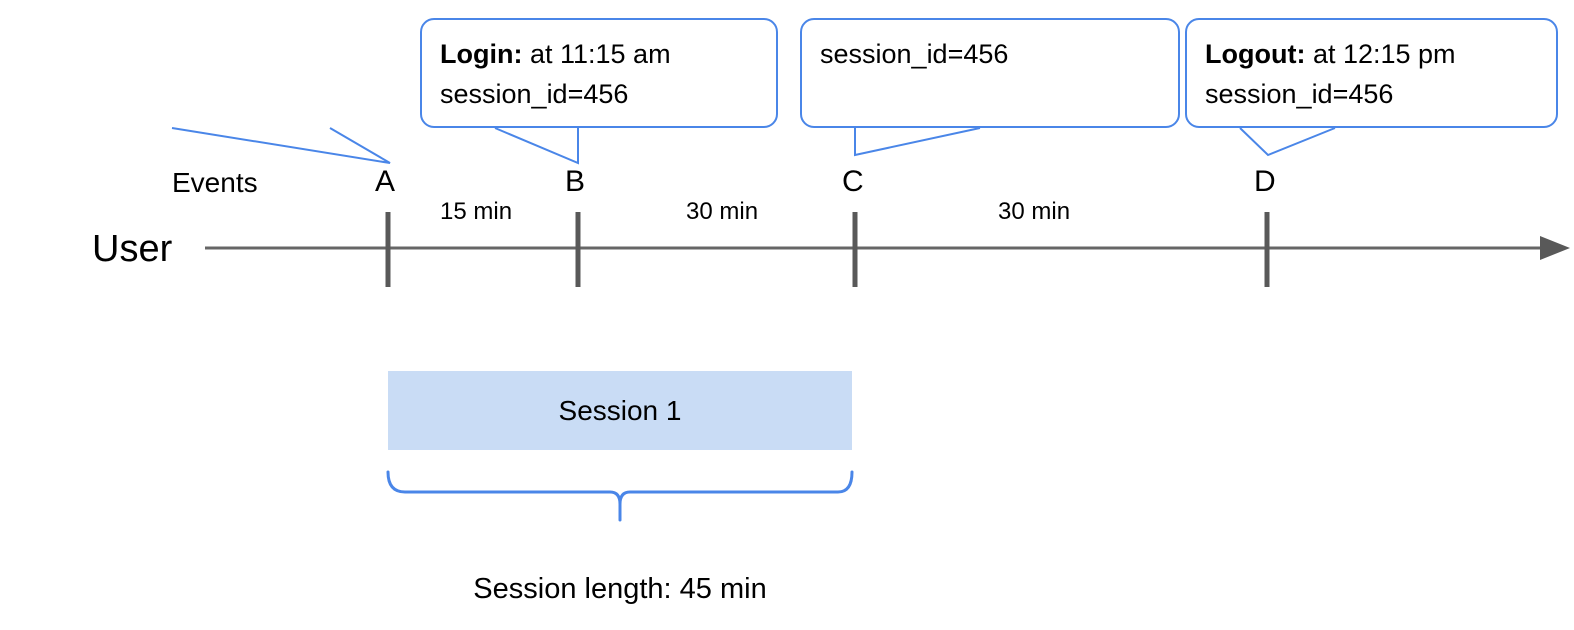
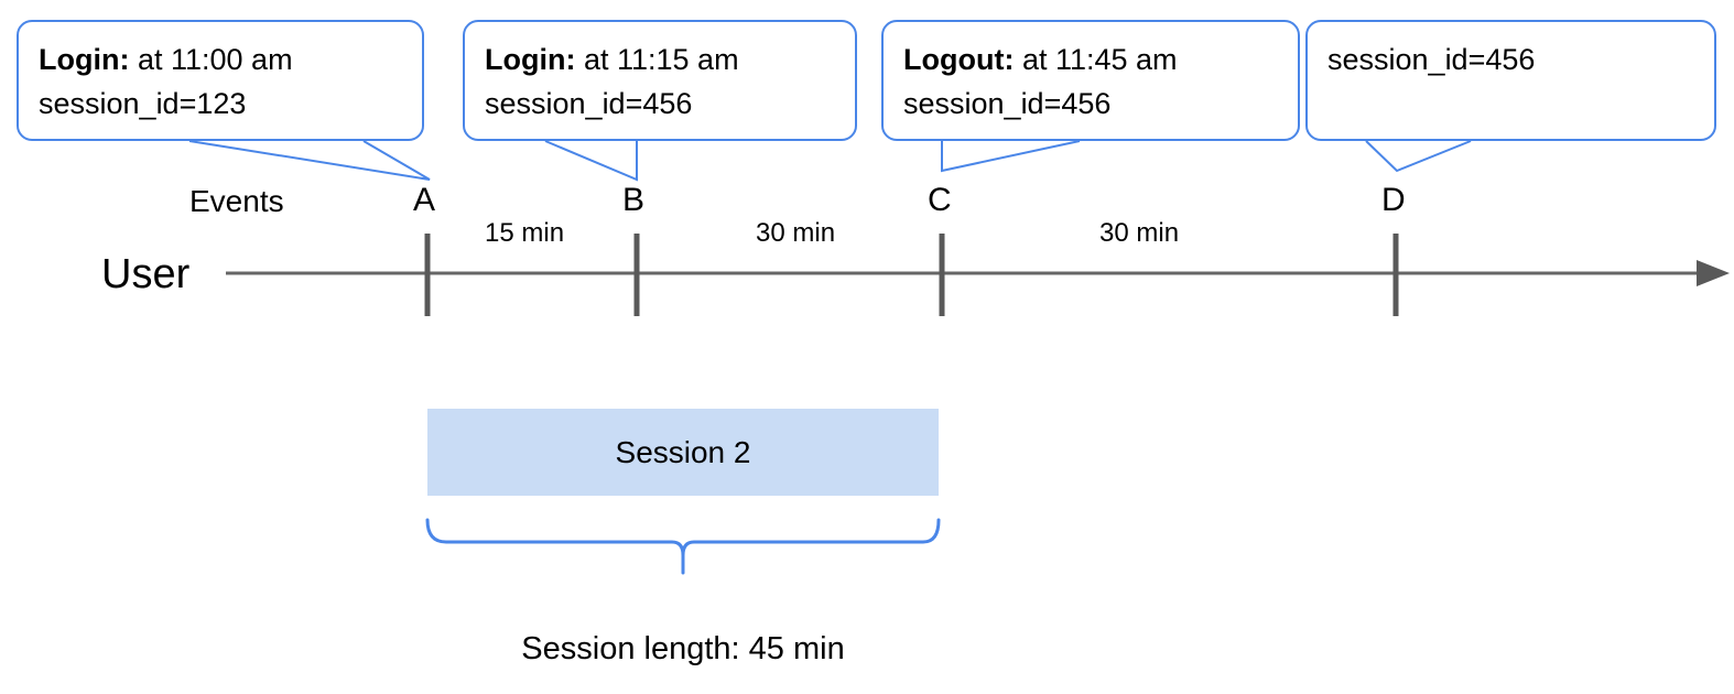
+ Login: at 11:00 am
+ session_id=123
  Login: at 11:15 am
  session_id=456
+ Logout: at 11:45 am
  session_id=456
- Logout: at 12:15 pm
  session_id=456
  Events
  User
  A
  B
  C
  D
  15 min
  30 min
  30 min
- Session 1
+ Session 2
  Session length: 45 min
